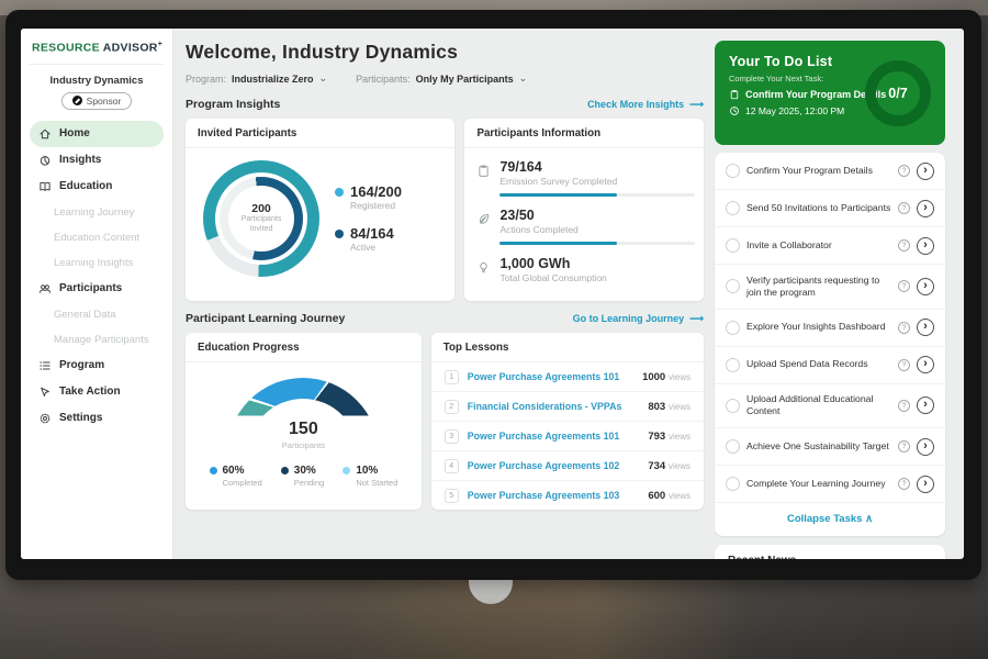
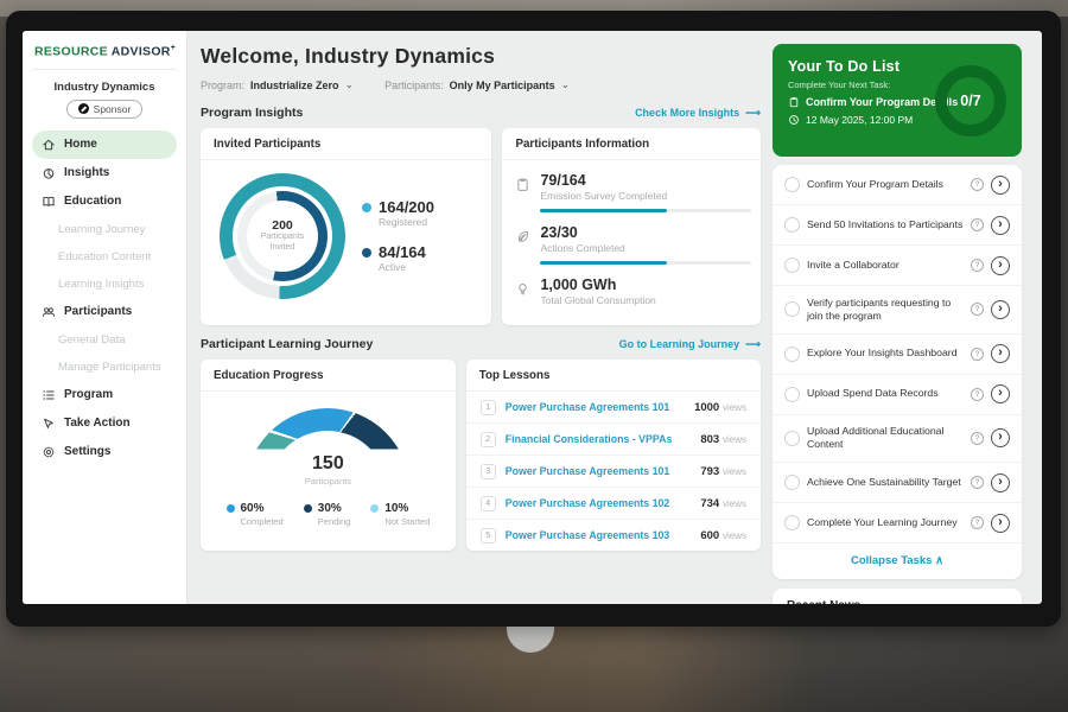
  RESOURCE ADVISOR
  Industry Dynamics
  Sponsor
  Home
  Insights
  Education
  Learning Journey
  Education Content
  Learning Insights
  Participants
  General Data
  Manage Participants
  Program
  Take Action
  Settings
  Welcome, Industry Dynamics
  Program:
  Industrialize Zero
  ⌄
  Participants:
  Only My Participants
  ⌄
  Program Insights
  Check More Insights
  ⟶
  Invited Participants
  200
  164/200
  Registered
  84/164
  Active
  Participants Information
  79/164
  Emission Survey Completed
- 23/50
+ 23/30
  Actions Completed
  1,000 GWh
  Total Global Consumption
  Participant Learning Journey
  Go to Learning Journey
  ⟶
  Education Progress
  150
  Participants
  60%
  Completed
  30%
  Pending
  10%
  Not Started
  Top Lessons
  Power Purchase Agreements 101
  1000 views
  Financial Considerations - VPPAs
  803 views
  Power Purchase Agreements 101
  793 views
  Power Purchase Agreements 102
  734 views
  Power Purchase Agreements 103
  600 views
  Your To Do List
  Complete Your Next Task:
  Confirm Your Program Details
  12 May 2025, 12:00 PM
  0/7
  Confirm Your Program Details
  ›
  Send 50 Invitations to Participants
  ›
  Invite a Collaborator
  ›
  Verify participants requesting to join the program
  ›
  Explore Your Insights Dashboard
  ›
  Upload Spend Data Records
  ›
  Upload Additional Educational Content
  ›
  Achieve One Sustainability Target
  ›
  Complete Your Learning Journey
  ›
  Collapse Tasks ∧
